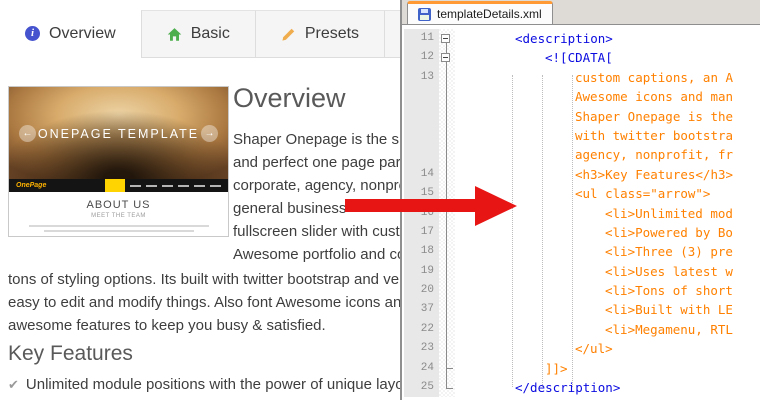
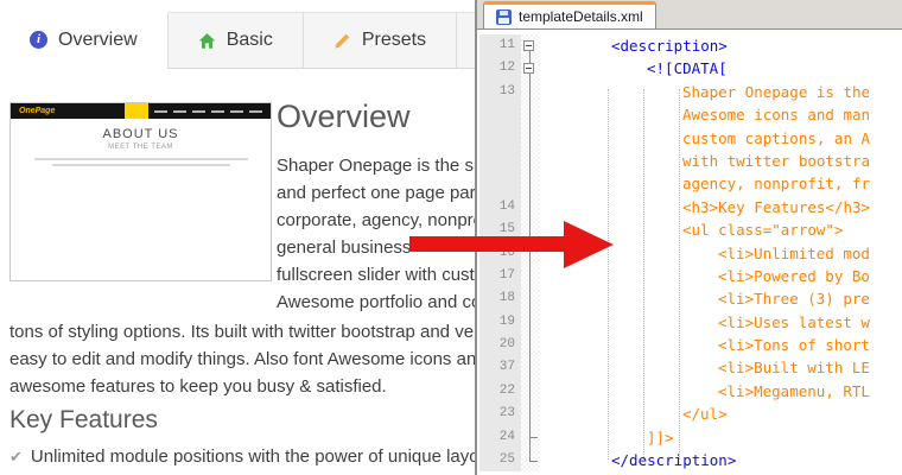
  i
  Overview
  Basic
  Presets
- ←
- ONEPAGE TEMPLATE
- →
  ABOUT US
  Overview
  Shaper Onepage is the s
  and perfect one page par
  corporate, agency, nonpr
  general business
  fullscreen slider with cust
  Awesome portfolio and c
  tons of styling options. Its built with twitter bootstrap and ve
  easy to edit and modify things. Also font Awesome icons an
  awesome features to keep you busy & satisfied.
  Key Features
  ✔
  Unlimited module positions with the power of unique lay
  templateDetails.xml
  11
  <description>
  12
  <![CDATA[
  13
- custom captions, an A
+ Shaper Onepage is the
  Awesome icons and man
- Shaper Onepage is the
+ custom captions, an A
  with twitter bootstra
  agency, nonprofit, fr
  14
  <h3>Key Features</h3>
  15
  <ul class="arrow">
  16
  <li>Unlimited mod
  17
  <li>Powered by Bo
  18
  <li>Three (3) pre
  19
  <li>Uses latest w
  20
  <li>Tons of short
  37
  <li>Built with LE
  22
  <li>Megamenu, RTL
  23
  </ul>
  24
  ]]>
  25
  </description>
